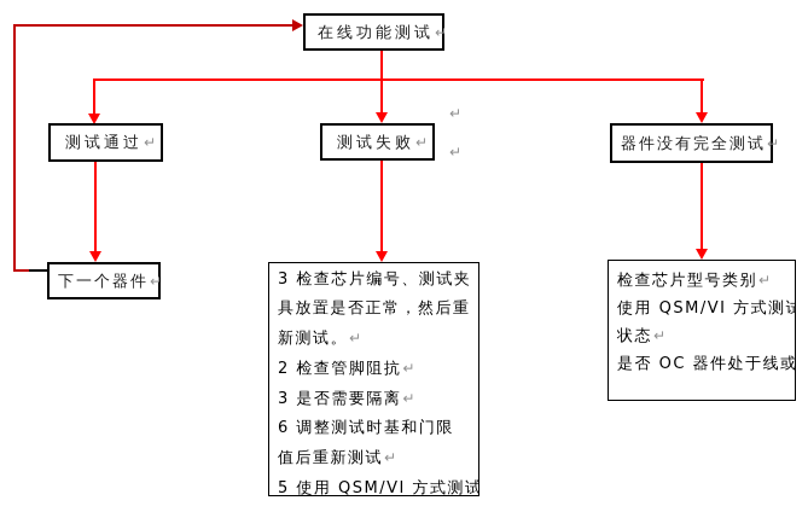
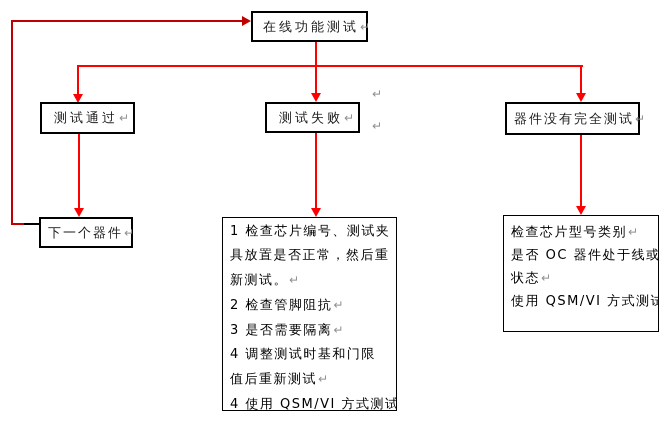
  在线功能测试
  ↵
  测试通过
  ↵
  测试失败
  ↵
  器件没有完全测试
  ↵
  下一个器件
  ↵
- 3 检查芯片编号、测试夹
+ 1 检查芯片编号、测试夹
  具放置是否正常，然后重
  新测试。↵
  2 检查管脚阻抗↵
  3 是否需要隔离↵
- 6 调整测试时基和门限
+ 4 调整测试时基和门限
  值后重新测试↵
- 5 使用 QSM/VI 方式测试
+ 4 使用 QSM/VI 方式测试
  检查芯片型号类别↵
- 使用 QSM/VI 方式测试
+ 是否 OC 器件处于线或
  状态↵
- 是否 OC 器件处于线或
+ 使用 QSM/VI 方式测试
  ↵
  ↵
